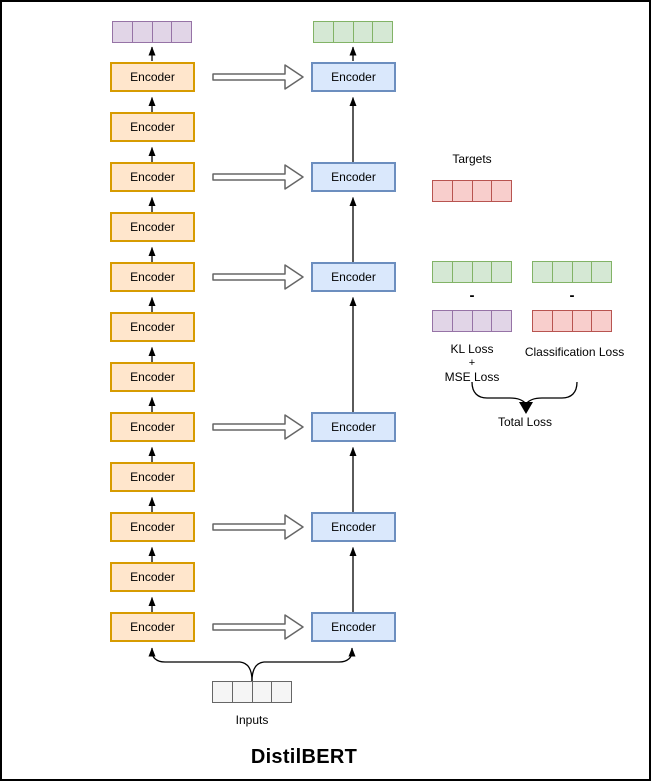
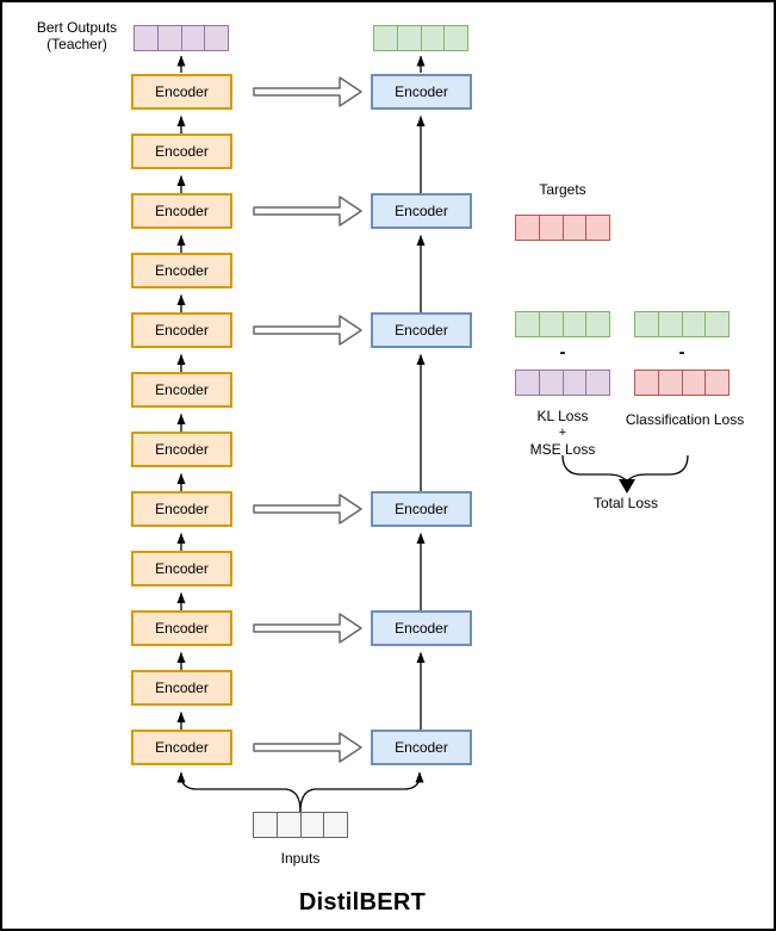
+ Bert Outputs
+ (Teacher)
  Encoder
  Encoder
  Encoder
  Encoder
  Encoder
  Encoder
  Encoder
  Encoder
  Encoder
  Encoder
  Encoder
  Encoder
  Encoder
  Encoder
  Encoder
  Encoder
  Encoder
  Encoder
  Targets
  -
  -
  KL Loss
  +
  MSE Loss
  Classification Loss
  Total Loss
  Inputs
  DistilBERT
